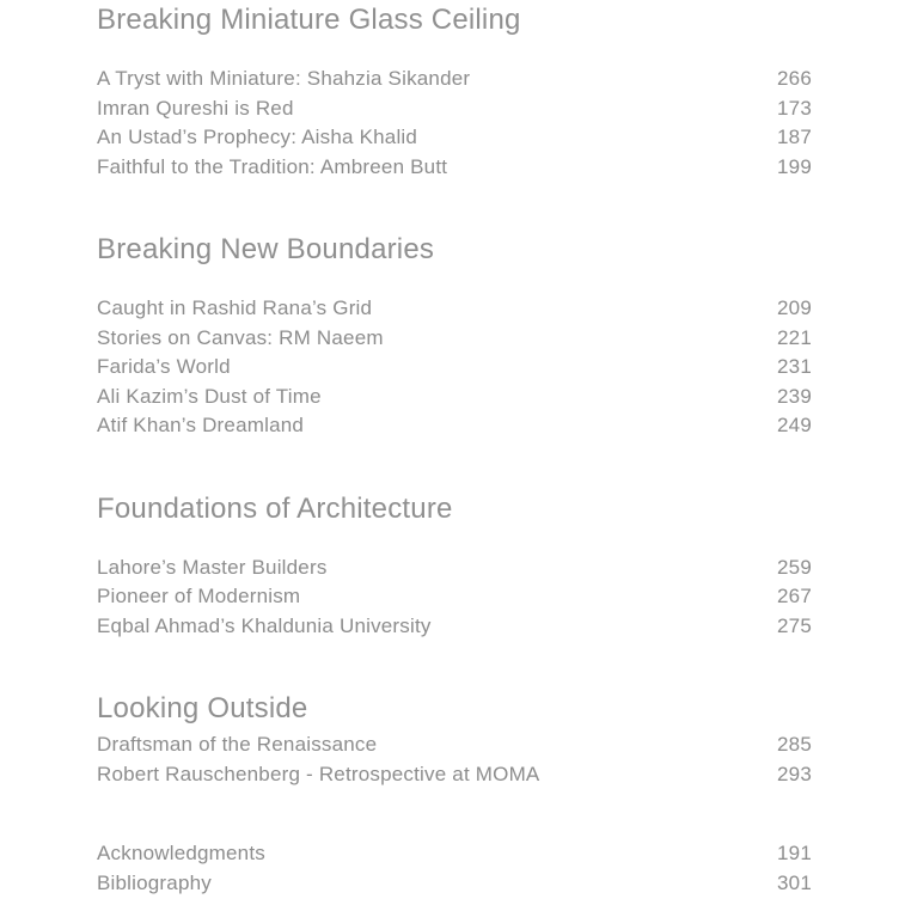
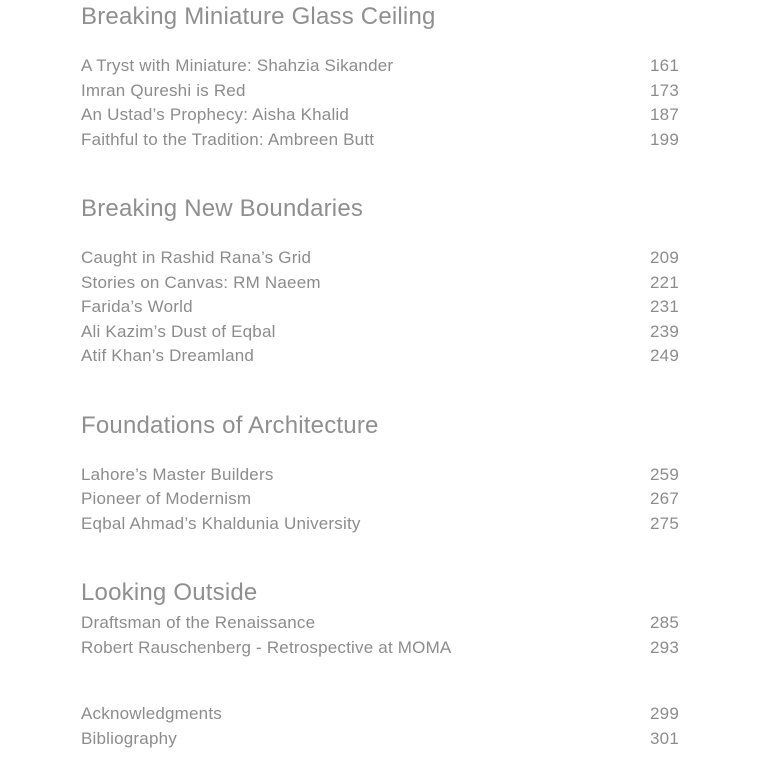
  Breaking Miniature Glass Ceiling
  A Tryst with Miniature: Shahzia Sikander
- 266
+ 161
  Imran Qureshi is Red
  173
  An Ustad’s Prophecy: Aisha Khalid
  187
  Faithful to the Tradition: Ambreen Butt
  199
  Breaking New Boundaries
  Caught in Rashid Rana’s Grid
  209
  Stories on Canvas: RM Naeem
  221
  Farida’s World
  231
- Ali Kazim’s Dust of Time
+ Ali Kazim’s Dust of Eqbal
  239
  Atif Khan’s Dreamland
  249
  Foundations of Architecture
  Lahore’s Master Builders
  259
  Pioneer of Modernism
  267
  Eqbal Ahmad’s Khaldunia University
  275
  Looking Outside
  Draftsman of the Renaissance
  285
  Robert Rauschenberg - Retrospective at MOMA
  293
  Acknowledgments
- 191
+ 299
  Bibliography
  301
